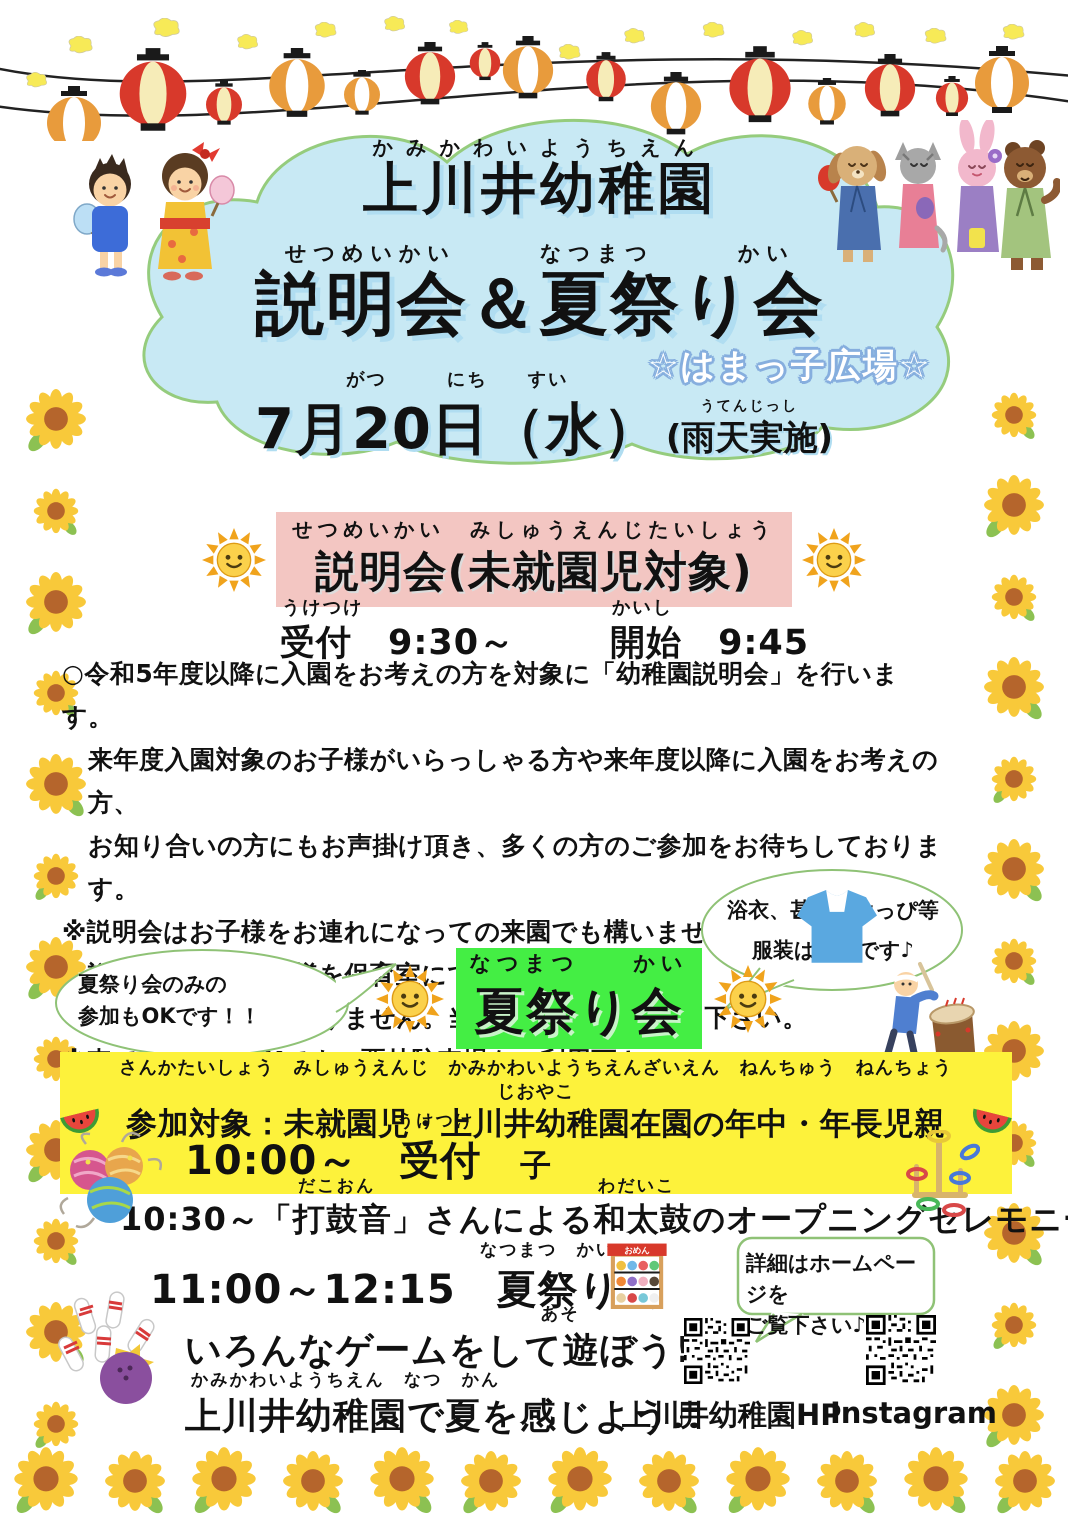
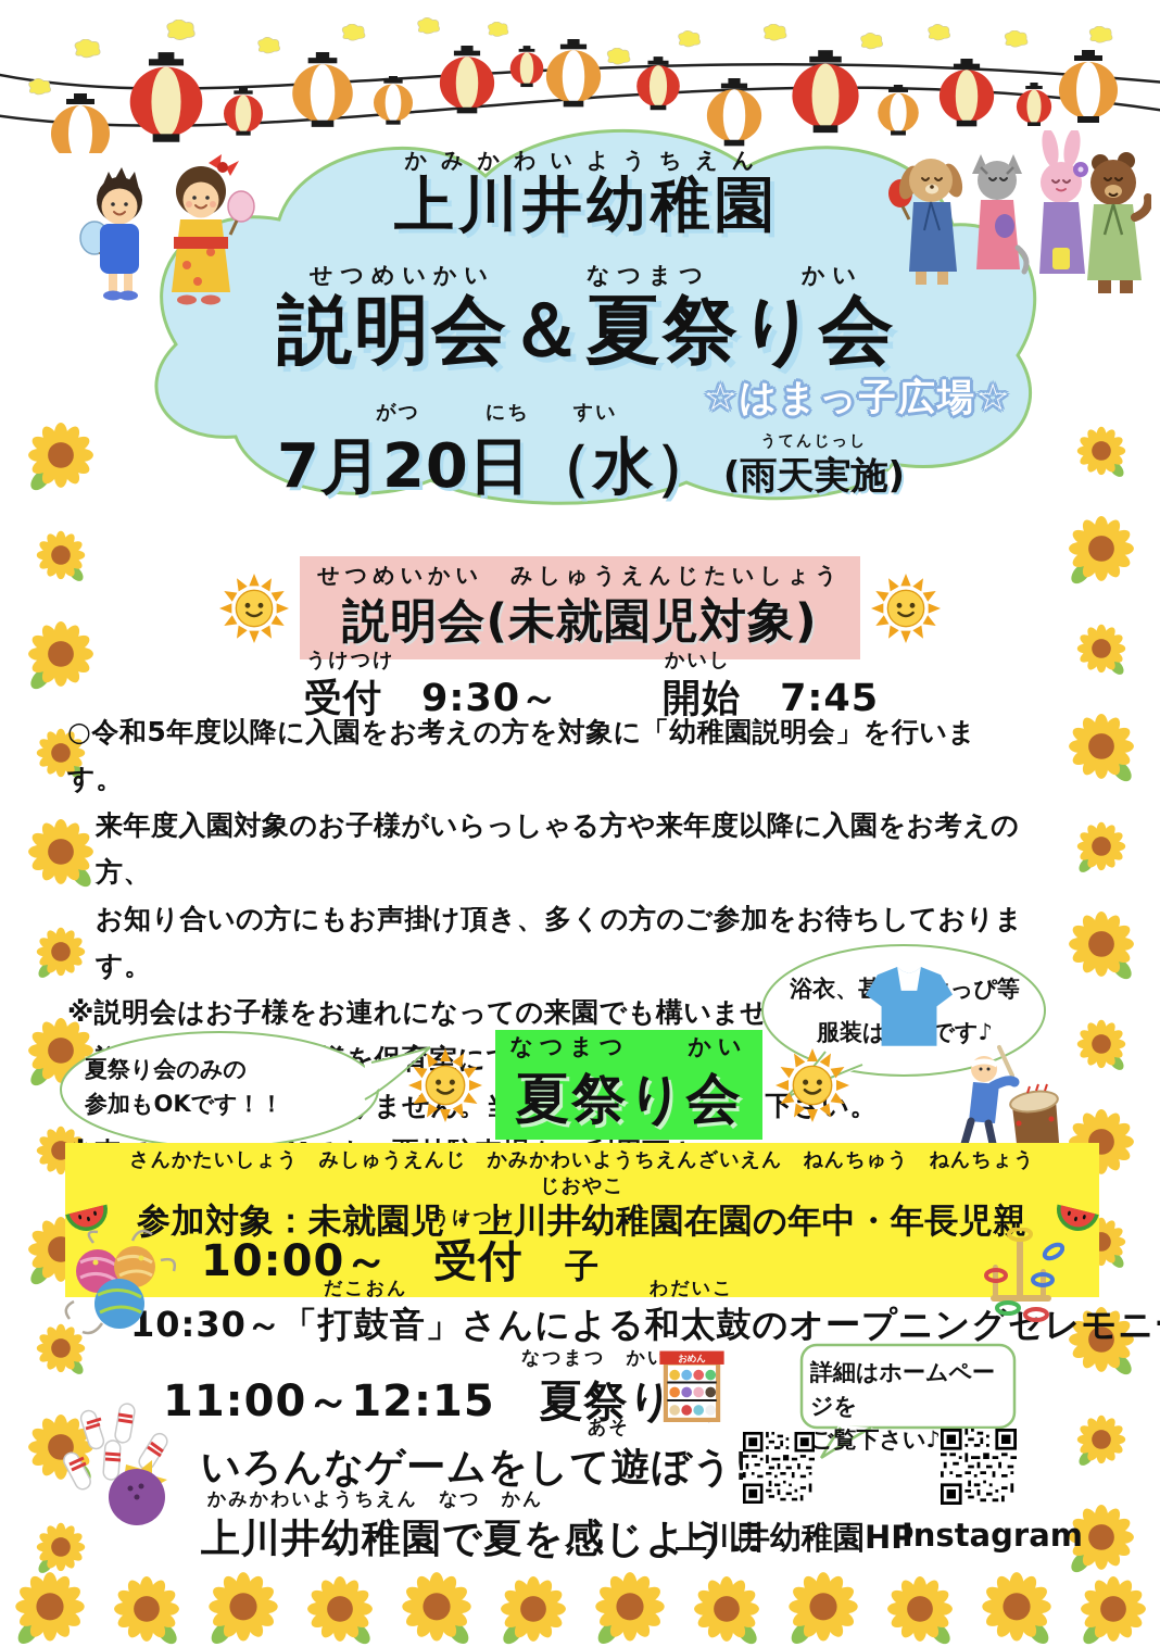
  かみかわいようちえん
  上川井幼稚園
  せつめいかい なつまつ かい
  説明会＆夏祭り会
  ☆はまっ子広場☆
  がつ にち すい
  7月20日（水）
  うてんじっし
  (雨天実施)
  せつめいかい みしゅうえんじたいしょう
  説明会(未就園児対象)
  うけつけ
  受付 9:30～
  かいし
- 開始 9:45
+ 開始 7:45
  ○令和5年度以降に入園をお考えの方を対象に「幼稚園説明会」を行います。
  来年度入園対象のお子様がいらっしゃる方や来年度以降に入園をお考えの方、
  お知り合いの方にもお声掛け頂き、多くの方のご参加をお待ちしております。
  ※説明会はお子様をお連れになっての来園でも構いませ
  服装はです♪
  夏祭り会のみの
  参加もOKです！！
  なつまつ かい
  夏祭り会
  さんかたいしょう みしゅうえんじ かみかわいようちえんざいえん ねんちゅう ねんちょうじおやこ
  参加対象：未就園児・上川井幼稚園在園の年中・年長児親子
  うけつけ
  10:00～ 受付
  だこおん
  わだいこ
  10:30～「打鼓音」さんによる和太鼓のオープニングセレモニ
  なつまつ かい
  11:00～12:15 夏祭り
  あそ
  いろんなゲームをして遊ぼう!
  かみかわいようちえん なつ かん
  上川井幼稚園で夏を感じよう♬
  おめん
  詳細はホームページを
  ご覧下さい♪
  上川井幼稚園H
  Instagram
